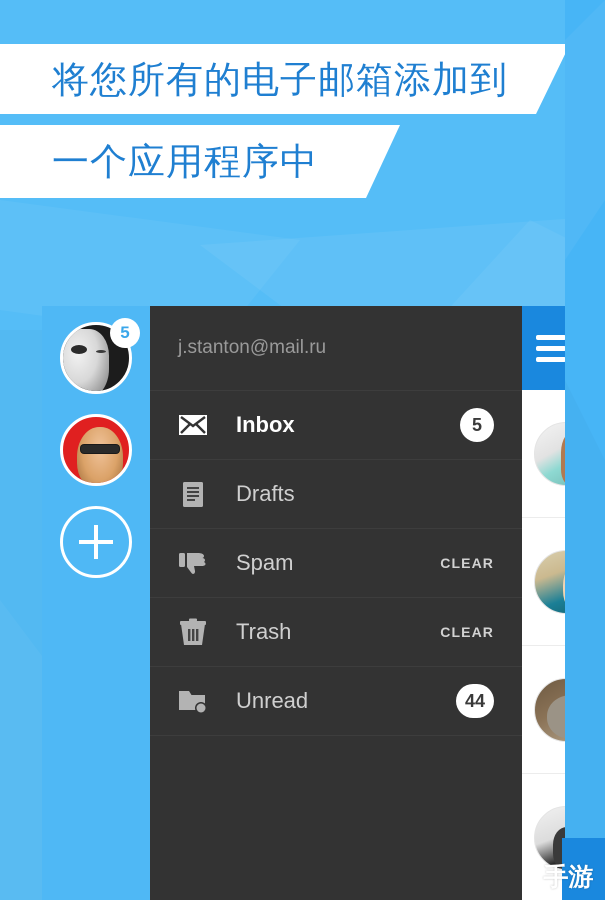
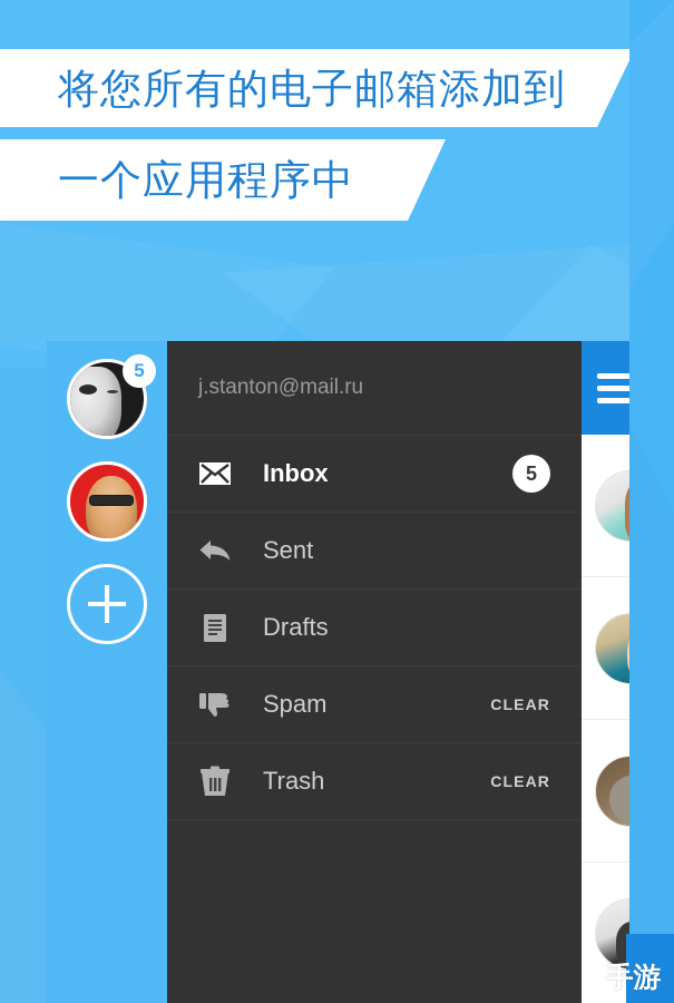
  将您所有的电子邮箱添加到
  一个应用程序中
  5
  j.stanton@mail.ru
  Inbox
  5
+ Sent
  Drafts
  Spam
  CLEAR
  Trash
  CLEAR
- Unread
- 44
  手游
